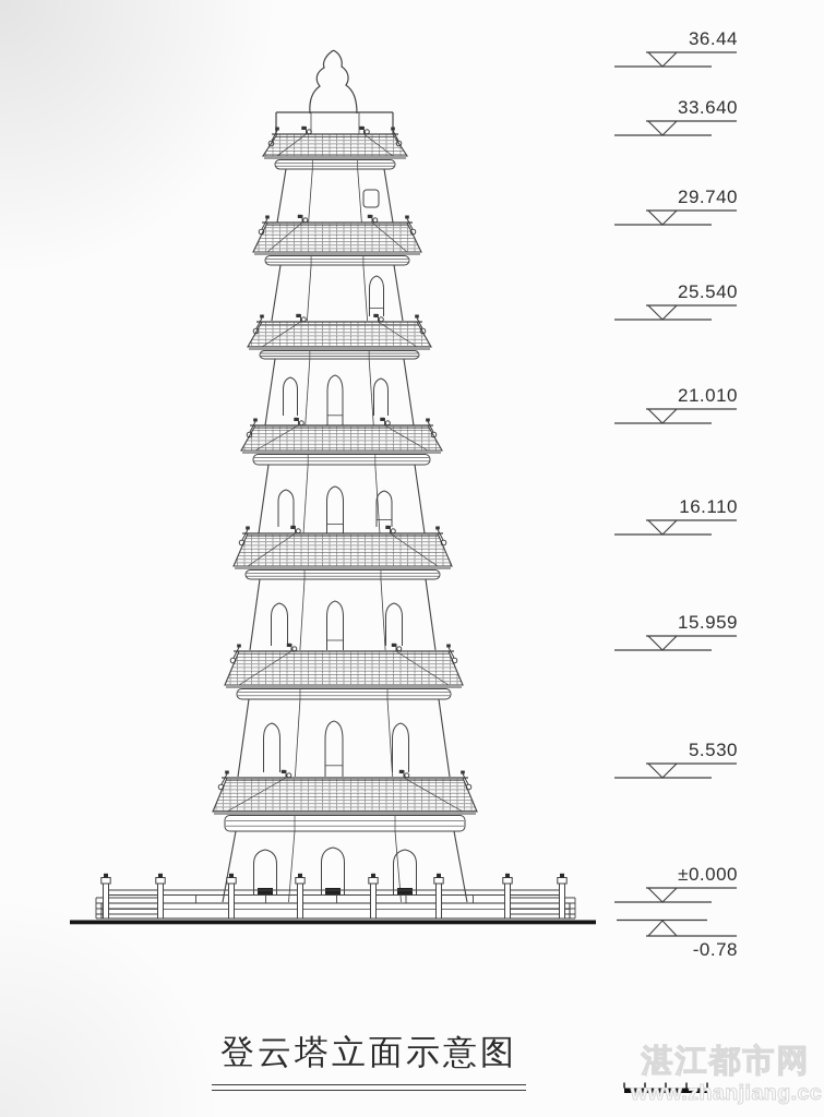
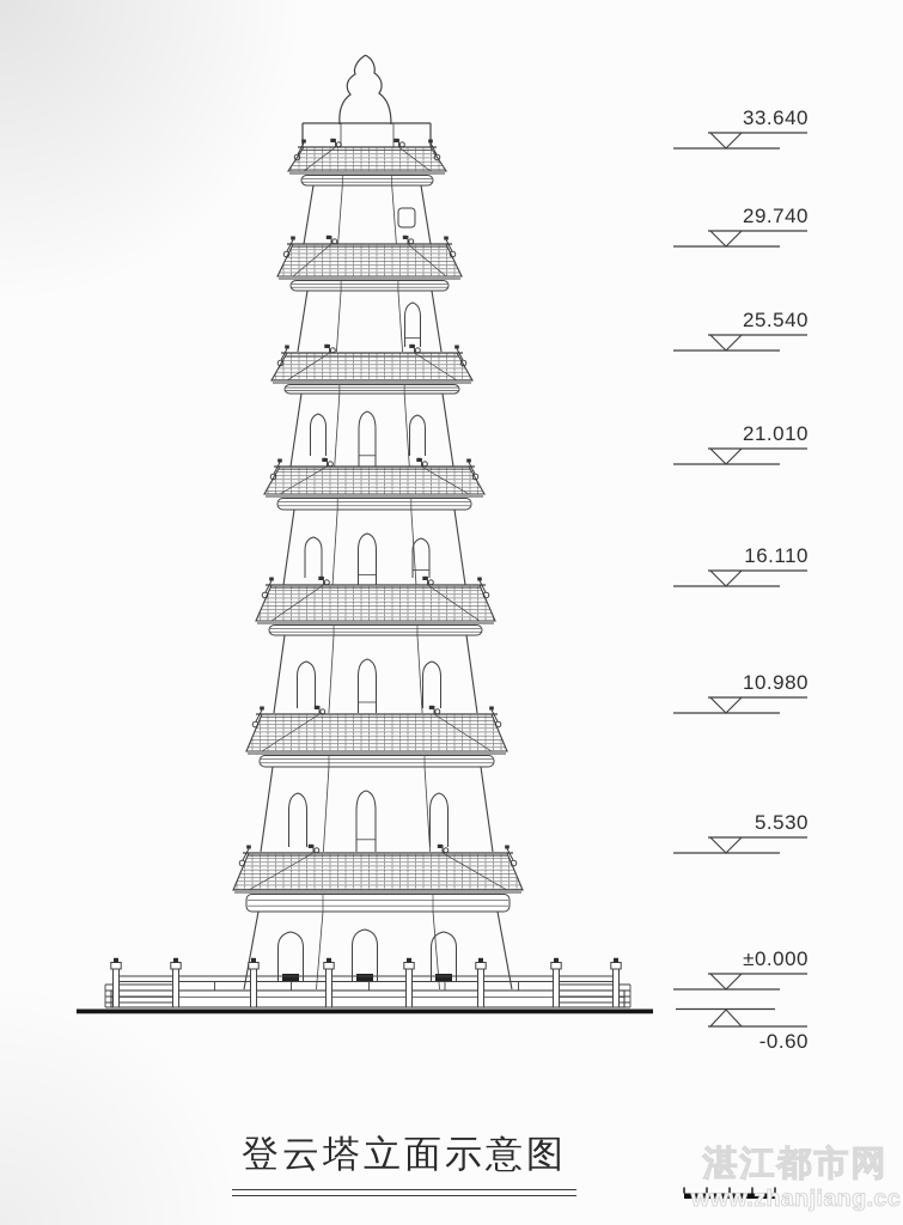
- 36.44
  33.640
  29.740
  25.540
  21.010
  16.110
- 15.959
+ 10.980
  5.530
  ±0.000
- -0.78
+ -0.60
  登云塔立面示意图
  湛江都市网
  www.zhanjiang.cc
